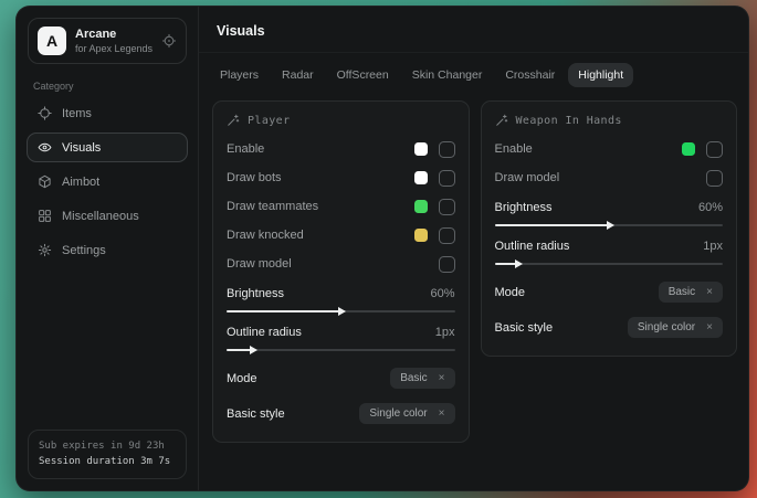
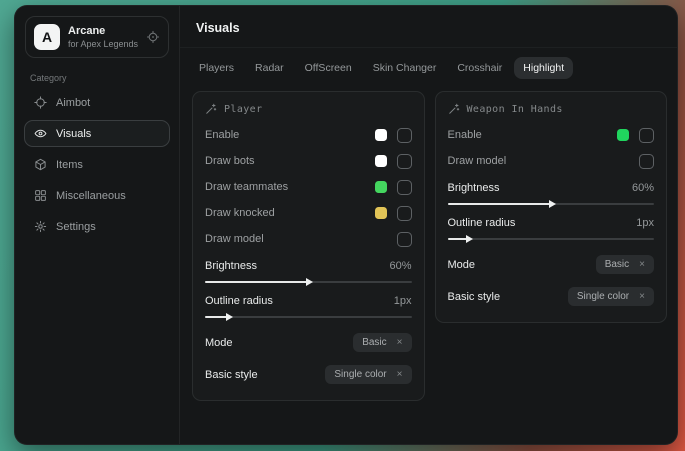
  A
  Arcane
  for Apex Legends
  Category
- Items
+ Aimbot
  Visuals
- Aimbot
+ Items
  Miscellaneous
  Settings
- Sub expires in 9d 23h
- Session duration 3m 7s
  Visuals
  Players
  Radar
  OffScreen
  Skin Changer
  Crosshair
  Highlight
  Player
  Enable
  Draw bots
  Draw teammates
  Draw knocked
  Draw model
  Brightness
  60%
  Outline radius
  1px
  Mode
  Basic
  ×
  Basic style
  Single color
  ×
  Weapon In Hands
  Enable
  Draw model
  Brightness
  60%
  Outline radius
  1px
  Mode
  Basic
  ×
  Basic style
  Single color
  ×
